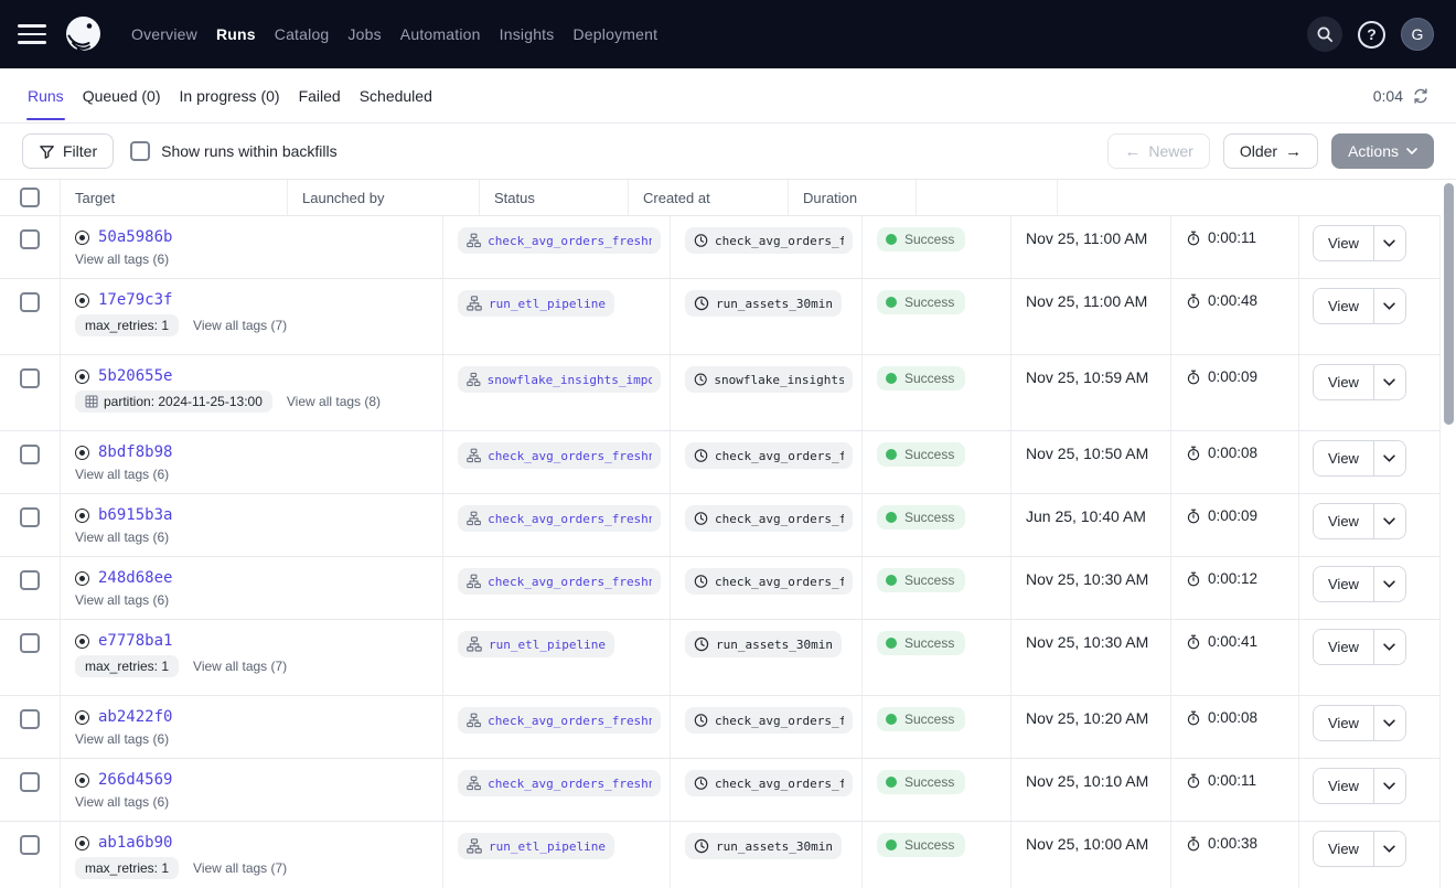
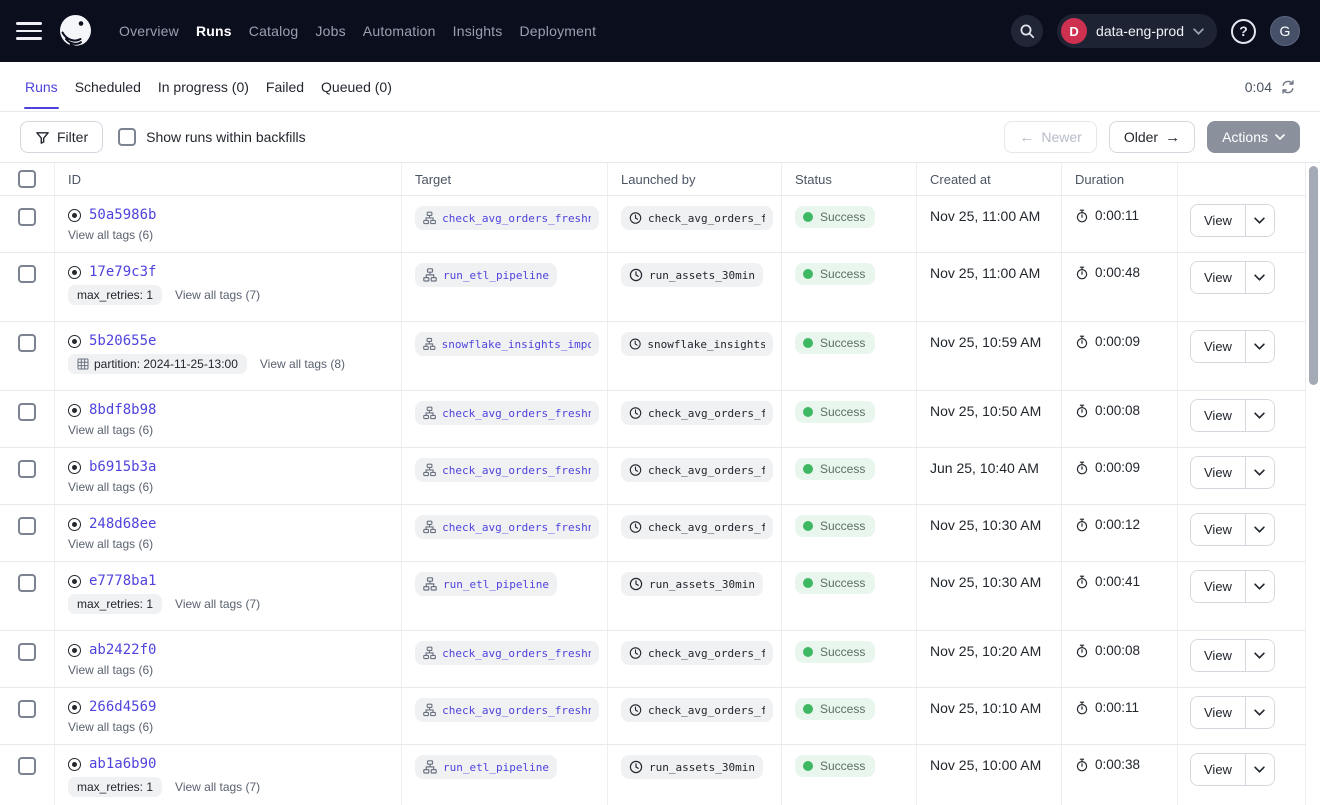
  Overview
  Runs
  Catalog
  Jobs
  Automation
  Insights
  Deployment
+ D
+ data-eng-prod
  ?
  G
  Runs
- Queued (0)
+ Scheduled
  In progress (0)
  Failed
- Scheduled
+ Queued (0)
  0:04
  Filter
  Show runs within backfills
  ←
  Newer
  Older
  →
  Actions
+ ID
  Target
  Launched by
  Status
  Created at
  Duration
  50a5986b
  View all tags (6)
  check_avg_orders_fresh
  check_avg_orders_f
  Success
  Nov 25, 11:00 AM
  0:00:11
  View
  17e79c3f
  max_retries: 1
  View all tags (7)
  run_etl_pipeline
  run_assets_30min
  Success
  Nov 25, 11:00 AM
  0:00:48
  View
  5b20655e
  partition: 2024-11-25-13:00
  View all tags (8)
  snowflake_insights_impo
  snowflake_insights
  Success
  Nov 25, 10:59 AM
  0:00:09
  View
  8bdf8b98
  View all tags (6)
  check_avg_orders_fresh
  check_avg_orders_f
  Success
  Nov 25, 10:50 AM
  0:00:08
  View
  b6915b3a
  View all tags (6)
  check_avg_orders_fresh
  check_avg_orders_f
  Success
  Jun 25, 10:40 AM
  0:00:09
  View
  248d68ee
  View all tags (6)
  check_avg_orders_fresh
  check_avg_orders_f
  Success
  Nov 25, 10:30 AM
  0:00:12
  View
  e7778ba1
  max_retries: 1
  View all tags (7)
  run_etl_pipeline
  run_assets_30min
  Success
  Nov 25, 10:30 AM
  0:00:41
  View
  ab2422f0
  View all tags (6)
  check_avg_orders_fresh
  check_avg_orders_f
  Success
  Nov 25, 10:20 AM
  0:00:08
  View
  266d4569
  View all tags (6)
  check_avg_orders_fresh
  check_avg_orders_f
  Success
  Nov 25, 10:10 AM
  0:00:11
  View
  ab1a6b90
  max_retries: 1
  View all tags (7)
  run_etl_pipeline
  run_assets_30min
  Success
  Nov 25, 10:00 AM
  0:00:38
  View
